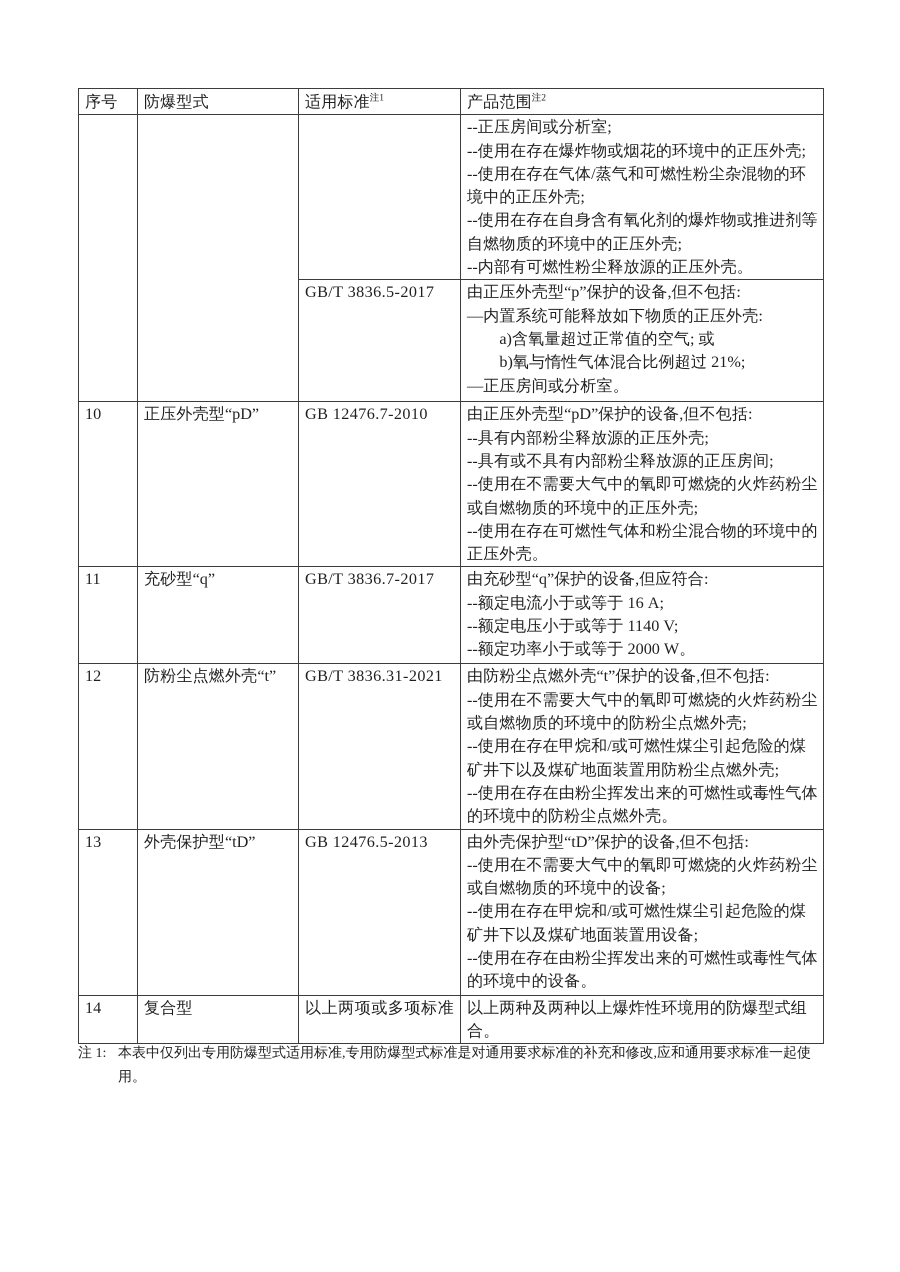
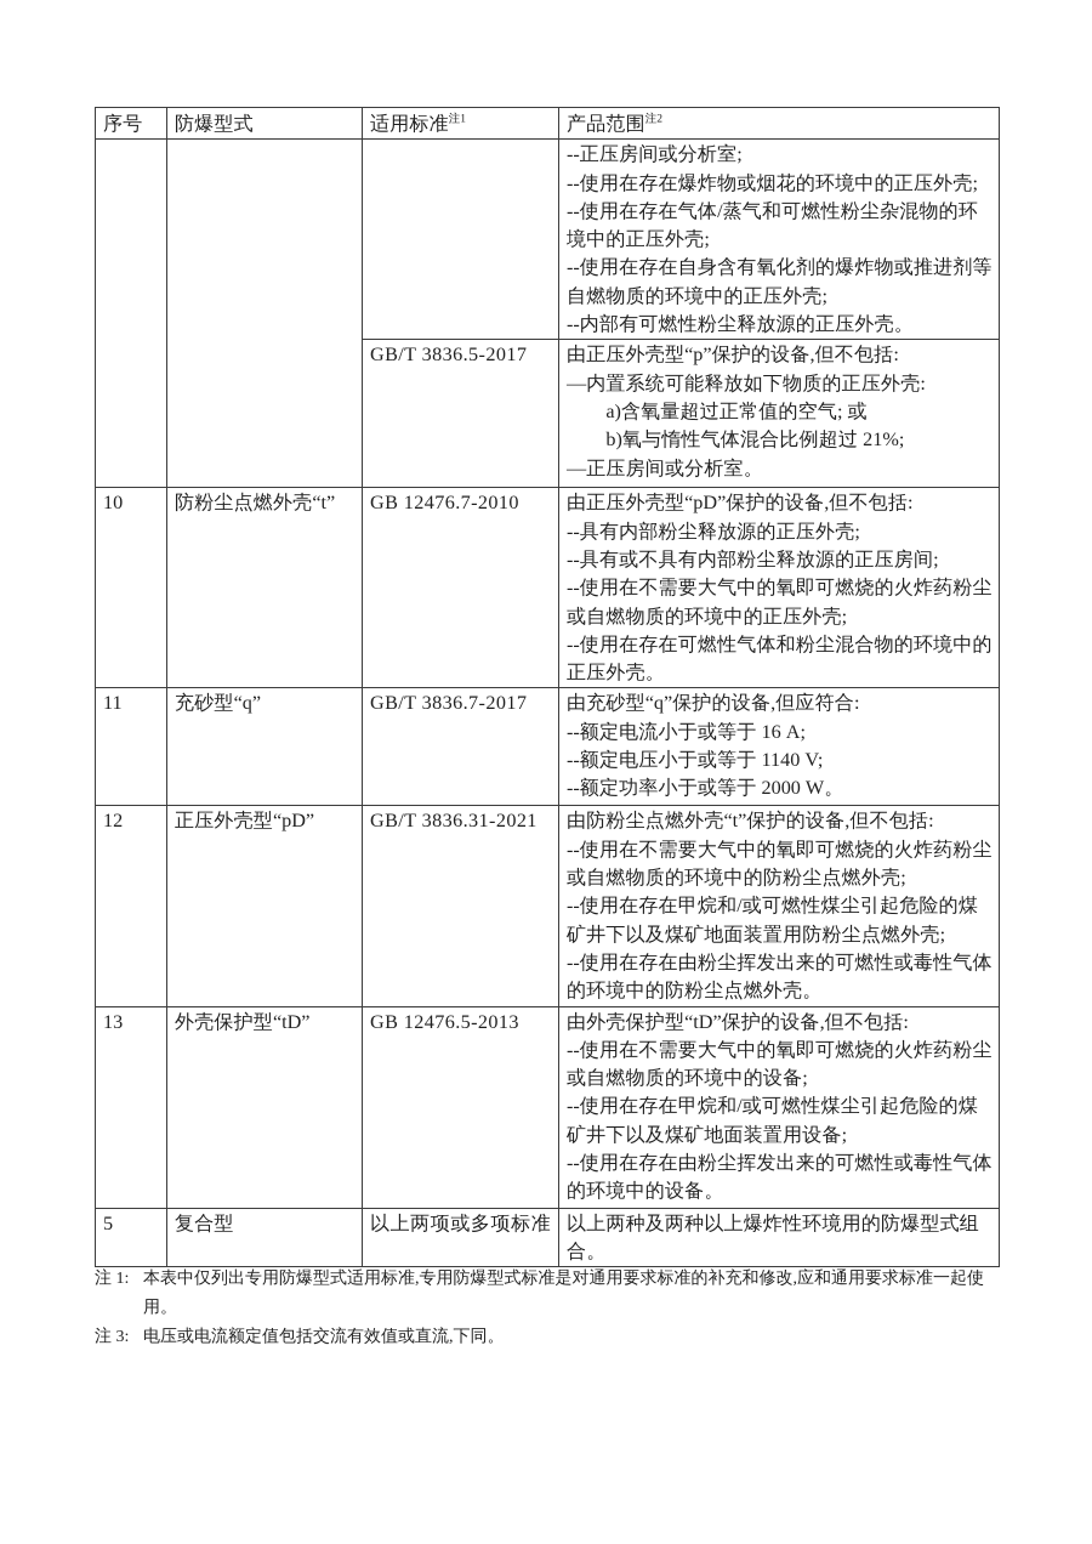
  序号	防爆型式	适用标准注1	产品范围注2
  			--正压房间或分析室; --使用在存在爆炸物或烟花的环境中的正压外壳; --使用在存在气体/蒸气和可燃性粉尘杂混物的环境中的正压外壳; --使用在存在自身含有氧化剂的爆炸物或推进剂等自燃物质的环境中的正压外壳; --内部有可燃性粉尘释放源的正压外壳。
  GB/T 3836.5-2017	由正压外壳型“p”保护的设备,但不包括: —内置系统可能释放如下物质的正压外壳: a)含氧量超过正常值的空气; 或 b)氧与惰性气体混合比例超过 21%; —正压房间或分析室。
- 10	正压外壳型“pD”	GB 12476.7-2010	由正压外壳型“pD”保护的设备,但不包括: --具有内部粉尘释放源的正压外壳; --具有或不具有内部粉尘释放源的正压房间; --使用在不需要大气中的氧即可燃烧的火炸药粉尘或自燃物质的环境中的正压外壳; --使用在存在可燃性气体和粉尘混合物的环境中的正压外壳。
+ 10	防粉尘点燃外壳“t”	GB 12476.7-2010	由正压外壳型“pD”保护的设备,但不包括: --具有内部粉尘释放源的正压外壳; --具有或不具有内部粉尘释放源的正压房间; --使用在不需要大气中的氧即可燃烧的火炸药粉尘或自燃物质的环境中的正压外壳; --使用在存在可燃性气体和粉尘混合物的环境中的正压外壳。
  11	充砂型“q”	GB/T 3836.7-2017	由充砂型“q”保护的设备,但应符合: --额定电流小于或等于 16 A; --额定电压小于或等于 1140 V; --额定功率小于或等于 2000 W。
- 12	防粉尘点燃外壳“t”	GB/T 3836.31-2021	由防粉尘点燃外壳“t”保护的设备,但不包括: --使用在不需要大气中的氧即可燃烧的火炸药粉尘或自燃物质的环境中的防粉尘点燃外壳; --使用在存在甲烷和/或可燃性煤尘引起危险的煤矿井下以及煤矿地面装置用防粉尘点燃外壳; --使用在存在由粉尘挥发出来的可燃性或毒性气体的环境中的防粉尘点燃外壳。
+ 12	正压外壳型“pD”	GB/T 3836.31-2021	由防粉尘点燃外壳“t”保护的设备,但不包括: --使用在不需要大气中的氧即可燃烧的火炸药粉尘或自燃物质的环境中的防粉尘点燃外壳; --使用在存在甲烷和/或可燃性煤尘引起危险的煤矿井下以及煤矿地面装置用防粉尘点燃外壳; --使用在存在由粉尘挥发出来的可燃性或毒性气体的环境中的防粉尘点燃外壳。
  13	外壳保护型“tD”	GB 12476.5-2013	由外壳保护型“tD”保护的设备,但不包括: --使用在不需要大气中的氧即可燃烧的火炸药粉尘或自燃物质的环境中的设备; --使用在存在甲烷和/或可燃性煤尘引起危险的煤矿井下以及煤矿地面装置用设备; --使用在存在由粉尘挥发出来的可燃性或毒性气体的环境中的设备。
- 14	复合型	以上两项或多项标准	以上两种及两种以上爆炸性环境用的防爆型式组合。
+ 5	复合型	以上两项或多项标准	以上两种及两种以上爆炸性环境用的防爆型式组合。
  注 1:
  本表中仅列出专用防爆型式适用标准,专用防爆型式标准是对通用要求标准的补充和修改,应和通用要求标准一起使用。
+ 注 3:
+ 电压或电流额定值包括交流有效值或直流,下同。
